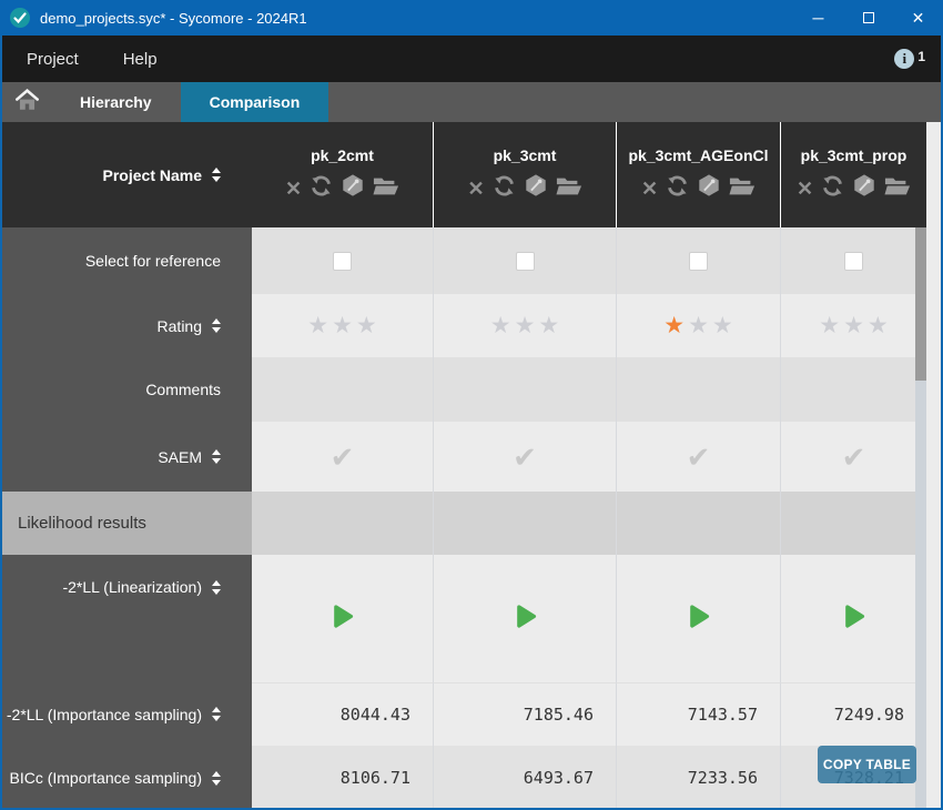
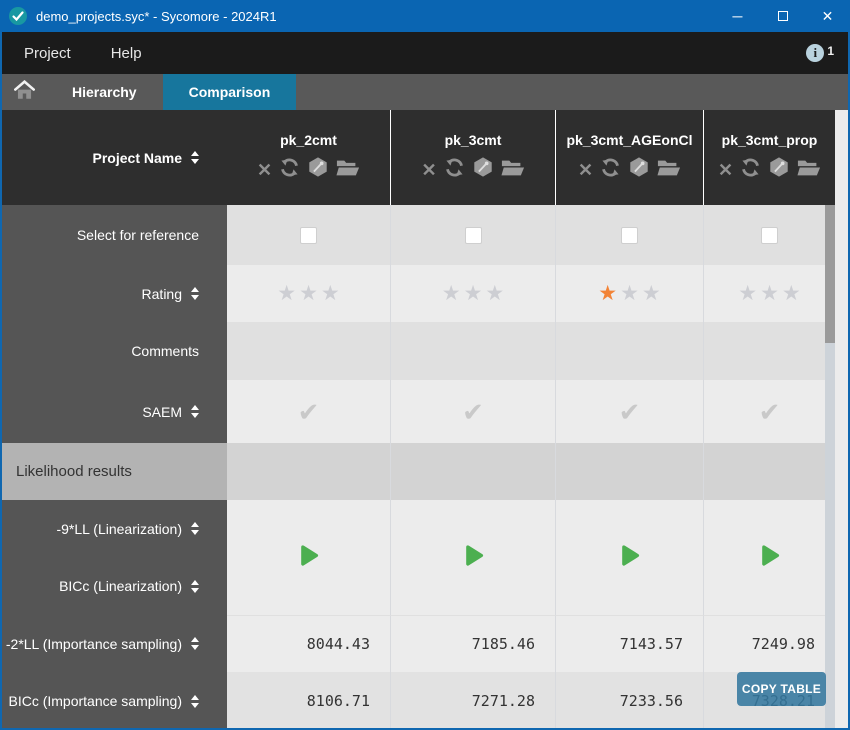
  demo_projects.syc* - Sycomore - 2024R1
  ─
  ✕
  Project
  Help
  i
  1
  Hierarchy
  Comparison
  Project Name
  pk_2cmt
  ✕
  pk_3cmt
  ✕
  pk_3cmt_AGEonCl
  ✕
  pk_3cmt_prop
  ✕
  Select for reference
  Rating
  ★
  ★
  ★
  ★
  ★
  ★
  ★
  ★
  ★
  ★
  ★
  ★
  Comments
  SAEM
  ✔
  ✔
  ✔
  ✔
  Likelihood results
- -2*LL (Linearization)
+ -9*LL (Linearization)
+ BICc (Linearization)
  -2*LL (Importance sampling)
  8044.43
  7185.46
  7143.57
  7249.98
  BICc (Importance sampling)
  8106.71
- 6493.67
+ 7271.28
  7233.56
  7328.21
  COPY TABLE
